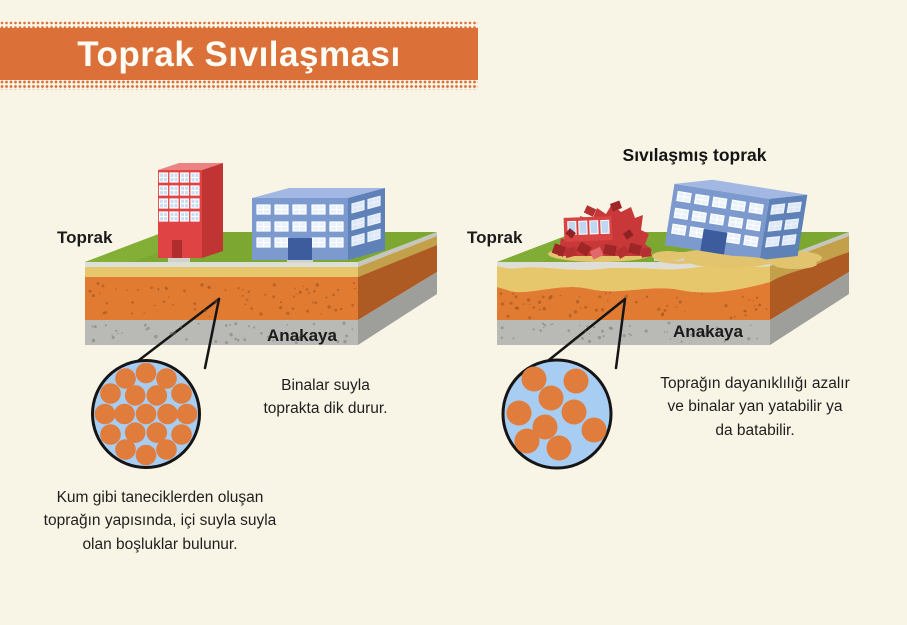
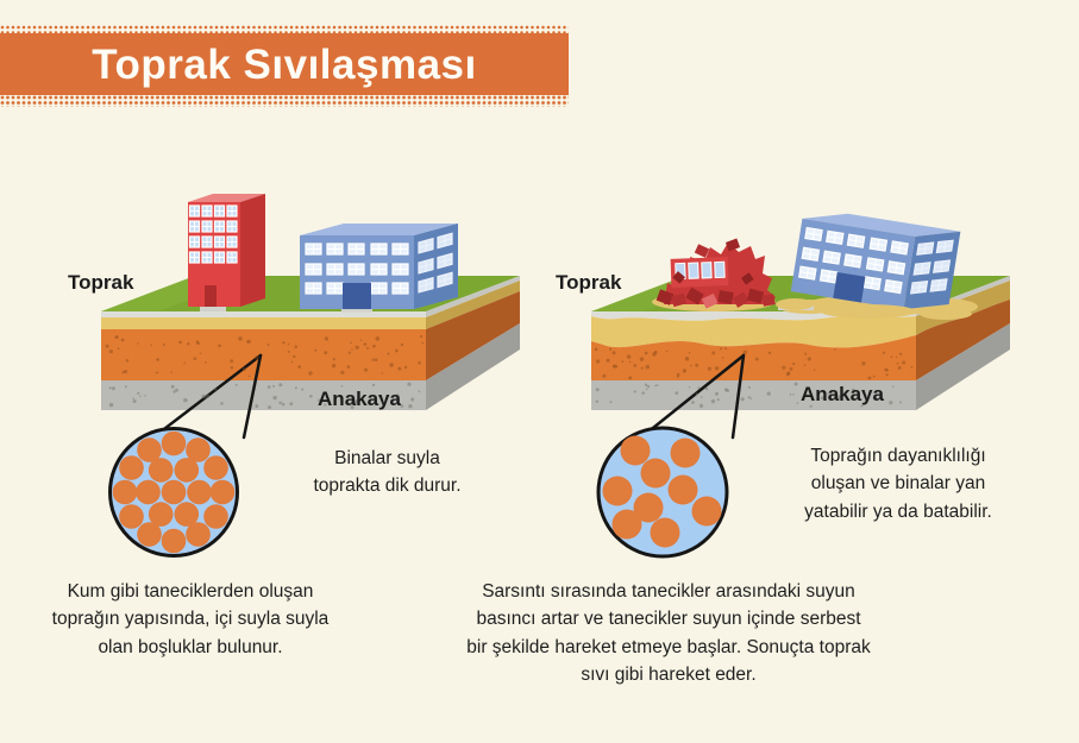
  Toprak Sıvılaşması
- Sıvılaşmış toprak
  Toprak
  Toprak
  Anakaya
  Anakaya
  Binalar suyla toprakta dik durur.
- Toprağın dayanıklılığı azalır ve binalar yan yatabilir ya da batabilir.
+ Toprağın dayanıklılığı oluşan ve binalar yan yatabilir ya da batabilir.
  Kum gibi taneciklerden oluşan toprağın yapısında, içi suyla suyla olan boşluklar bulunur.
+ Sarsıntı sırasında tanecikler arasındaki suyun basıncı artar ve tanecikler suyun içinde serbest bir şekilde hareket etmeye başlar. Sonuçta toprak sıvı gibi hareket eder.
